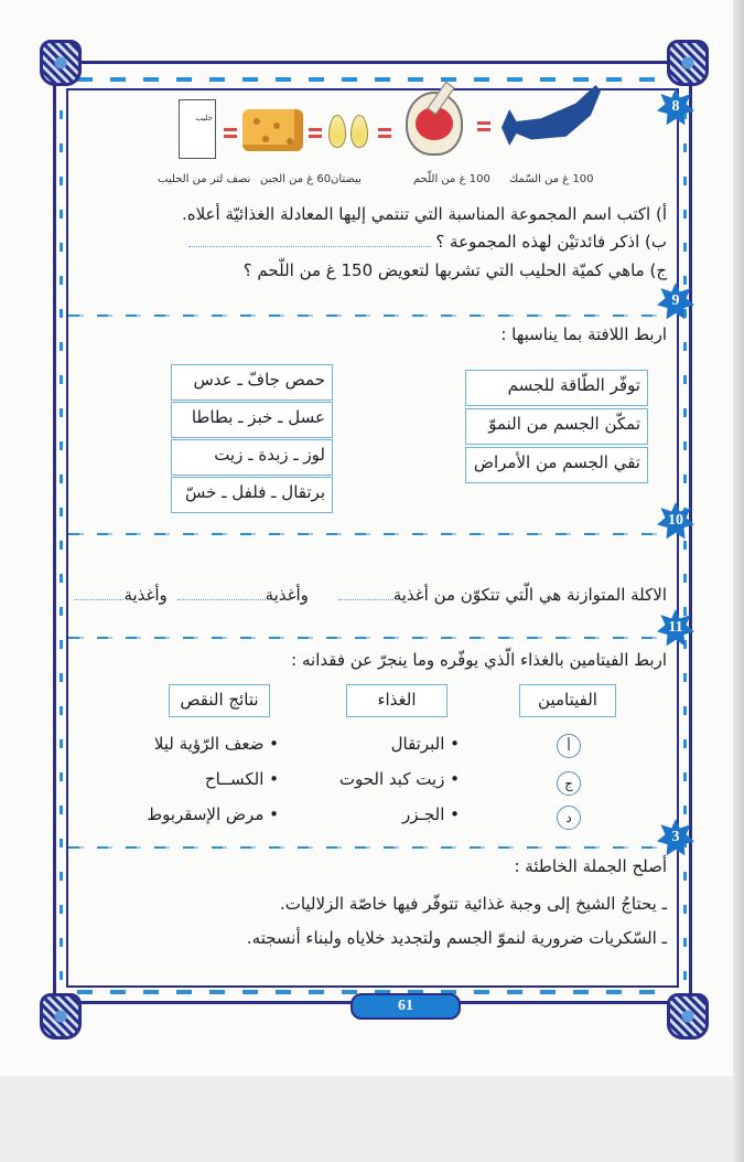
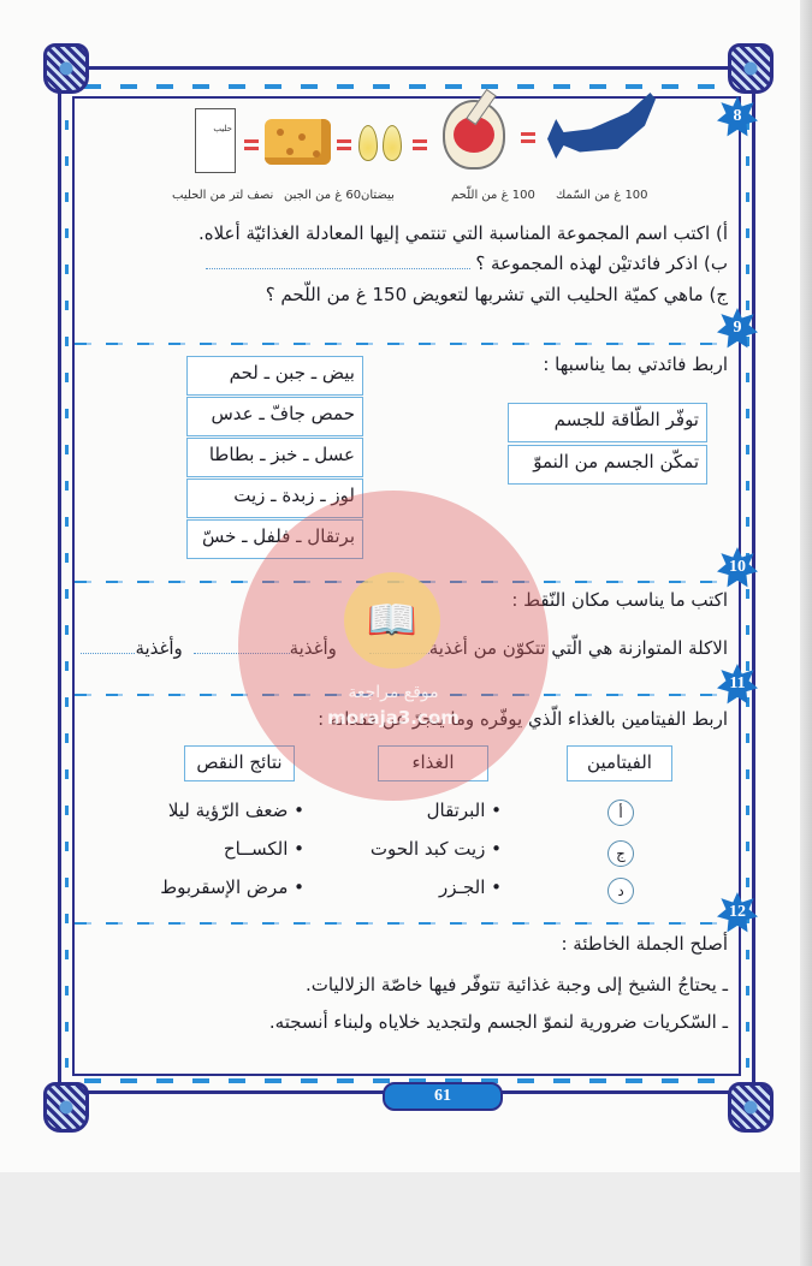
  8
  حليب
  100 غ من السّمك
  100 غ من اللّحم
  بيضتان
  60 غ من الجبن
  نصف لتر من الحليب
  أ) اكتب اسم المجموعة المناسبة التي تنتمي إليها المعادلة الغذائيّة أعلاه.
  ب) اذكر فائدتيْن لهذه المجموعة ؟
  ج) ماهي كميّة الحليب التي تشربها لتعويض 150 غ من اللّحم ؟
  9
- اربط اللافتة بما يناسبها :
+ اربط فائدتي بما يناسبها :
+ بيض ـ جبن ـ لحم
  حمص جافّ ـ عدس
  عسل ـ خبز ـ بطاطا
  لوز ـ زبدة ـ زيت
  برتقال ـ فلفل ـ خسّ
  توفّر الطّاقة للجسم
  تمكّن الجسم من النموّ
- تقي الجسم من الأمراض
  10
+ اكتب ما يناسب مكان النّقط :
  الاكلة المتوازنة هي الّتي تتكوّن من أغذية وأغذية وأغذية
  11
  اربط الفيتامين بالغذاء الّذي يوفّره وما ينجرّ عن فقدانه :
  الفيتامين
  الغذاء
  نتائج النقص
  أ
  ج
  د
  • البرتقال
  • زيت كبد الحوت
  • الجـزر
  • ضعف الرّؤية ليلا
  • الكســاح
  • مرض الإسقربوط
- 3
+ 12
  أصلح الجملة الخاطئة :
  ـ يحتاجُ الشيخ إلى وجبة غذائية تتوفّر فيها خاصّة الزلاليات.
  ـ السّكريات ضرورية لنموّ الجسم ولتجديد خلاياه ولبناء أنسجته.
  61
+ 📖
+ موقع مراجعة
+ moraja3.com
